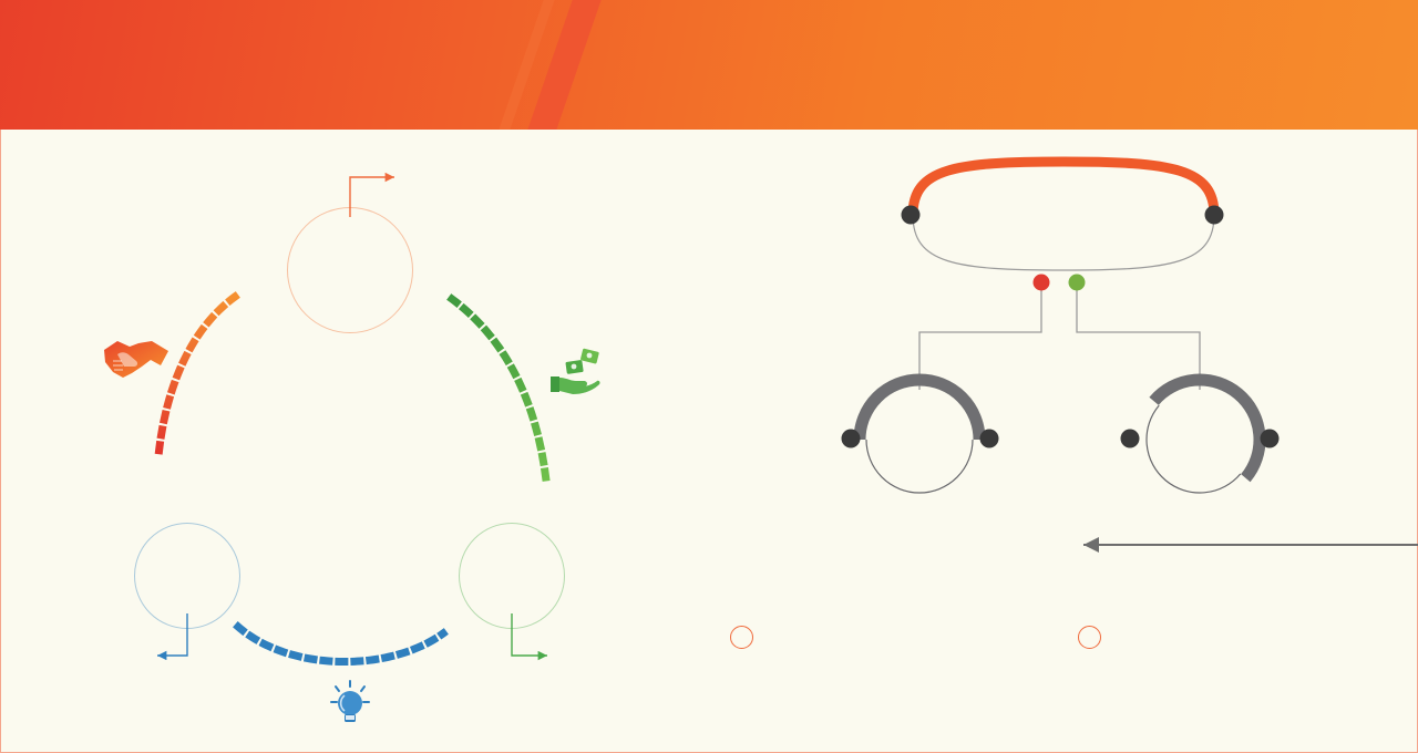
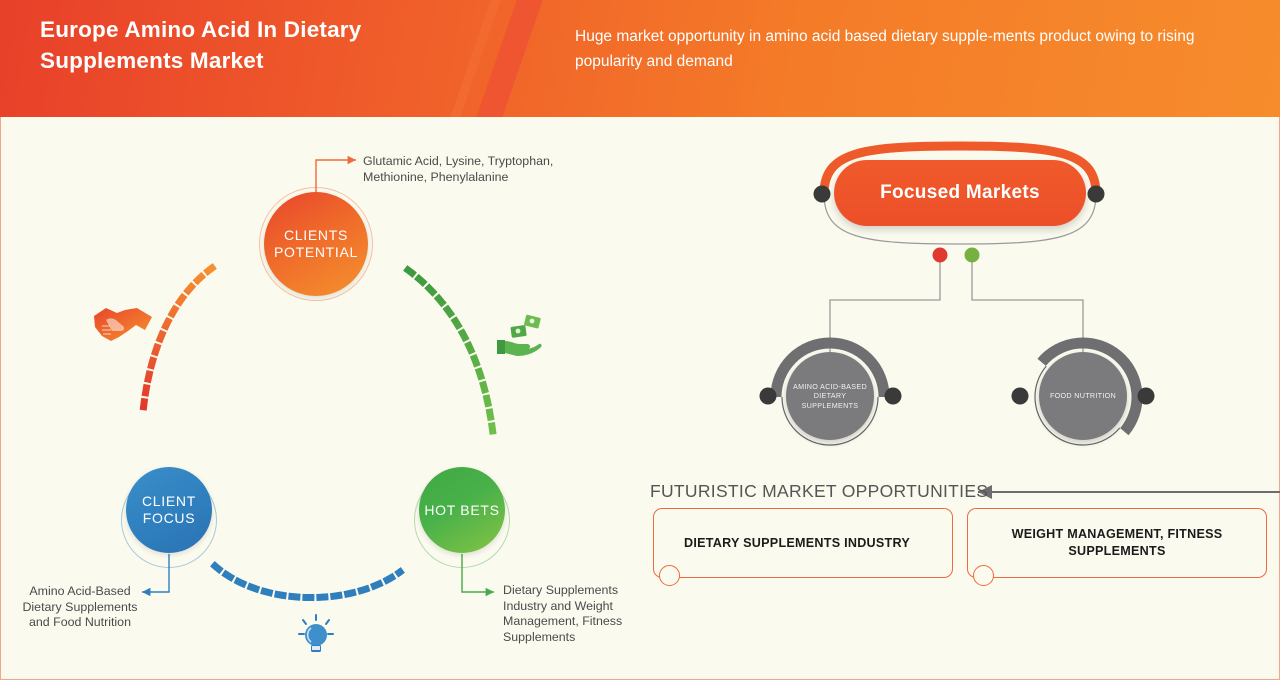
+ Europe Amino Acid In Dietary Supplements Market
+ Huge market opportunity in amino acid based dietary supple-ments product owing to rising popularity and demand
+ CLIENTS POTENTIAL
+ CLIENT FOCUS
+ HOT BETS
+ Glutamic Acid, Lysine, Tryptophan, Methionine, Phenylalanine
+ Amino Acid-Based Dietary Supplements and Food Nutrition
+ Dietary Supplements Industry and Weight Management, Fitness Supplements
+ Focused Markets
+ AMINO ACID-BASED DIETARY SUPPLEMENTS
+ FOOD NUTRITION
+ FUTURISTIC MARKET OPPORTUNITIES
+ DIETARY SUPPLEMENTS INDUSTRY
+ WEIGHT MANAGEMENT, FITNESS SUPPLEMENTS
